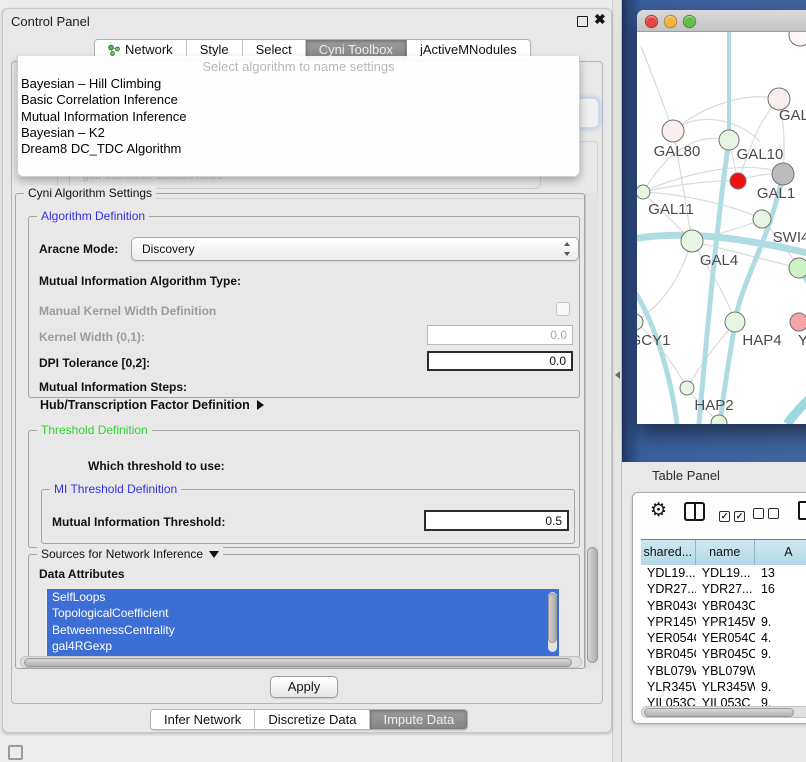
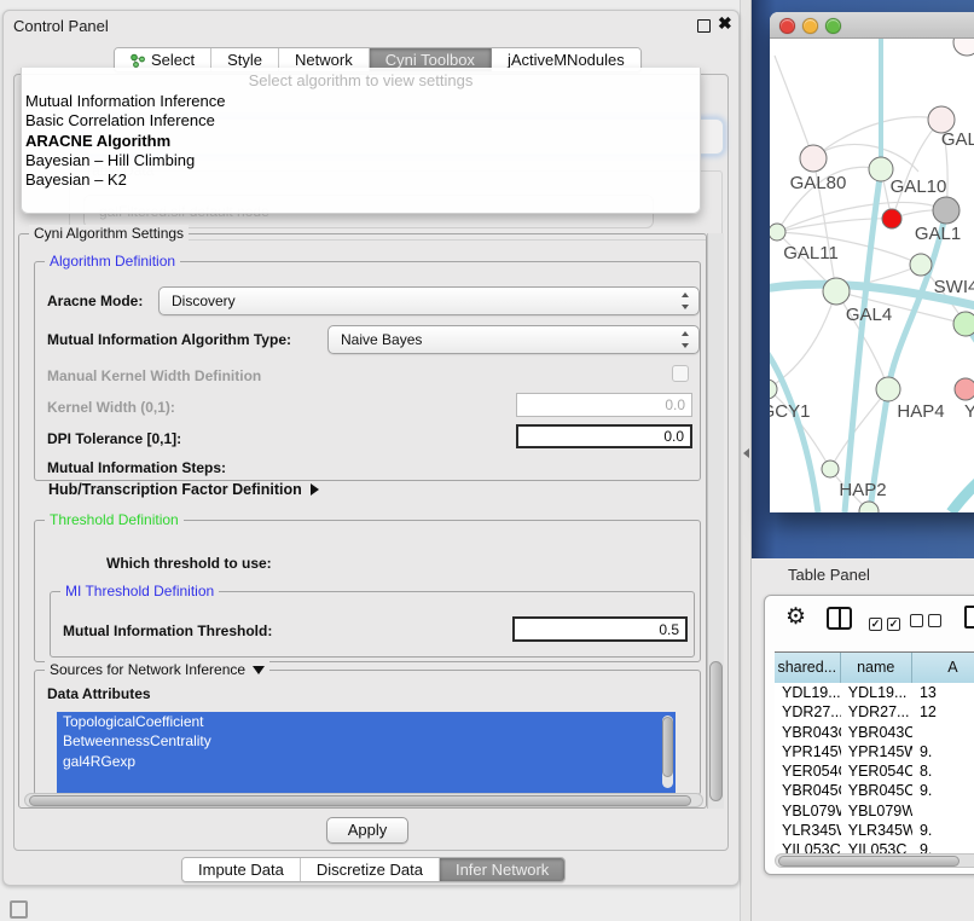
  GAL80
  GAL10
  GAL11
  GAL1
  GAL4
  SWI4
  GAL
  CY1
  HAP4
  Y
  HAP2
  Table Panel
  ⚙
  ✓ ✓
  shared...
  name
  A
  YDL19...
  YDL19...
  13
  YDR27..
  YDR27...
- 16
+ 12
  YBR043
  YBR043C
  YPR145
  YPR145W
  9.
  YER054
  YER054C
- 4.
+ 8.
  YBR045
  YBR045C
  9.
  YBL079
  YBL079W
  YLR345
  YLR345W
  9.
  YIL053C
  YIL053C
  9.
  Control Panel
  ✖
- Network
+ Select
  Style
- Select
+ Network
  Cyni Toolbox
  jActiveMNodules
- Select algorithm to name settings
+ Select algorithm to view settings
- Bayesian – Hill Climbing
+ Mutual Information Inference
  Basic Correlation Inference
+ ARACNE Algorithm
- Mutual Information Inference
+ Bayesian – Hill Climbing
  Bayesian – K2
- Dream8 DC_TDC Algorithm
  Cyni Algorithm Settings
  Algorithm Definition
  Aracne Mode:
  Discovery
  Mutual Information Algorithm Type:
+ Naive Bayes
  Manual Kernel Width Definition
  Kernel Width (0,1):
  0.0
- DPI Tolerance [0,2]:
+ DPI Tolerance [0,1]:
  0.0
  Mutual Information Steps:
  Hub/Transcription Factor Definition
  Threshold Definition
  Which threshold to use:
  MI Threshold Definition
  Mutual Information Threshold:
  0.5
  Sources for Network Inference
  Data Attributes
- SelfLoops
  TopologicalCoefficient
  BetweennessCentrality
  gal4RGexp
  Apply
- Infer Network
+ Impute Data
  Discretize Data
- Impute Data
+ Infer Network
